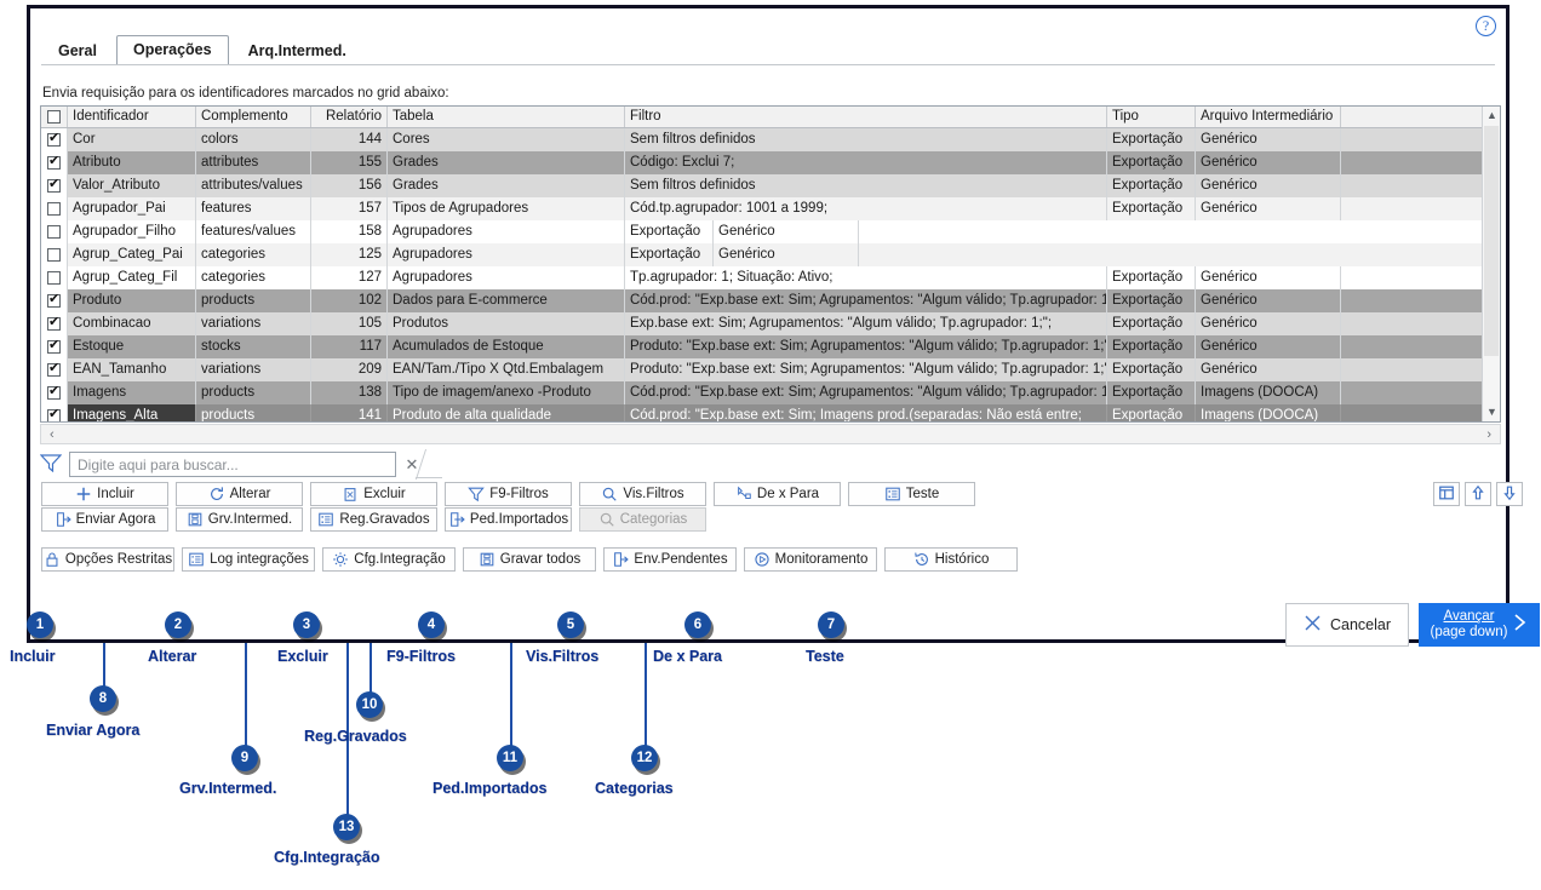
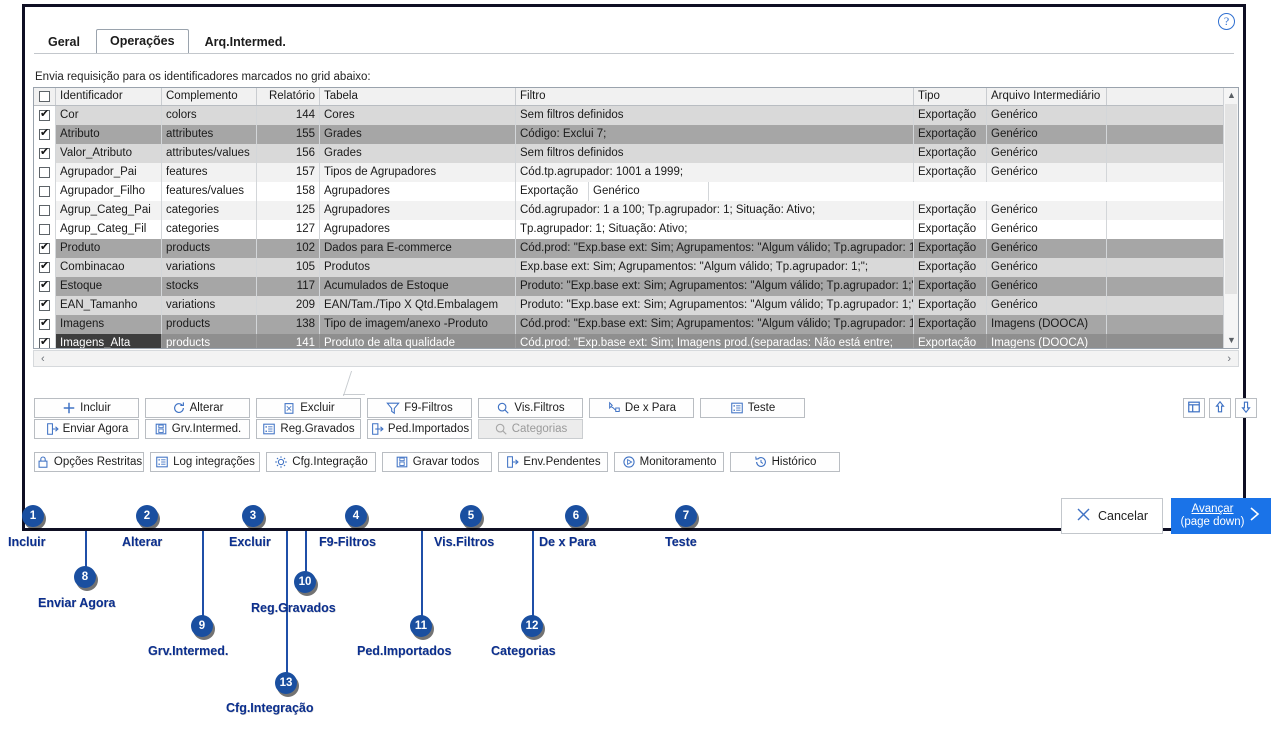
  ?
  Geral
  Operações
  Arq.Intermed.
  Envia requisição para os identificadores marcados no grid abaixo:
  Identificador
  Complemento
  Relatório
  Tabela
  Filtro
  Tipo
  Arquivo Intermediário
  Cor
  colors
  144
  Cores
  Sem filtros definidos
  Exportação
  Genérico
  Atributo
  attributes
  155
  Grades
  Código: Exclui 7;
  Exportação
  Genérico
  Valor_Atributo
  attributes/values
  156
  Grades
  Sem filtros definidos
  Exportação
  Genérico
  Agrupador_Pai
  features
  157
  Tipos de Agrupadores
  Cód.tp.agrupador: 1001 a 1999;
  Exportação
  Genérico
  Agrupador_Filho
  features/values
  158
  Agrupadores
  Exportação
  Genérico
  Agrup_Categ_Pai
  categories
  125
  Agrupadores
+ Cód.agrupador: 1 a 100; Tp.agrupador: 1; Situação: Ativo;
  Exportação
  Genérico
  Agrup_Categ_Fil
  categories
  127
  Agrupadores
  Tp.agrupador: 1; Situação: Ativo;
  Exportação
  Genérico
  Produto
  products
  102
  Dados para E-commerce
  Cód.prod: "Exp.base ext: Sim; Agrupamentos: "Algum válido; Tp.agrupador: 1
  Exportação
  Genérico
  Combinacao
  variations
  105
  Produtos
  Exp.base ext: Sim; Agrupamentos: "Algum válido; Tp.agrupador: 1;";
  Exportação
  Genérico
  Estoque
  stocks
  117
  Acumulados de Estoque
  Produto: "Exp.base ext: Sim; Agrupamentos: "Algum válido; Tp.agrupador: 1;"
  Exportação
  Genérico
  EAN_Tamanho
  variations
  209
  EAN/Tam./Tipo X Qtd.Embalagem
  Produto: "Exp.base ext: Sim; Agrupamentos: "Algum válido; Tp.agrupador: 1;"
  Exportação
  Genérico
  Imagens
  products
  138
  Tipo de imagem/anexo -Produto
  Cód.prod: "Exp.base ext: Sim; Agrupamentos: "Algum válido; Tp.agrupador: 1
  Exportação
  Imagens (DOOCA)
  Imagens_Alta
  products
  141
  Produto de alta qualidade
  Cód.prod: "Exp.base ext: Sim; Imagens prod.(separadas: Não está entre;
  Exportação
  Imagens (DOOCA)
  ▲
  ▼
  ‹
  ›
- Digite aqui para buscar...
- ✕
  Incluir
  Alterar
  Excluir
  F9-Filtros
  Vis.Filtros
  De x Para
  Teste
  Enviar Agora
  Grv.Intermed.
  Reg.Gravados
  Ped.Importados
  Categorias
  Opções Restritas
  Log integrações
  Cfg.Integração
  Gravar todos
  Env.Pendentes
  Monitoramento
  Histórico
  Cancelar
  Avançar
  (page down)
  1
  Incluir
  2
  Alterar
  3
  Excluir
  4
  F9-Filtros
  5
  Vis.Filtros
  6
  De x Para
  7
  Teste
  8
  Enviar Agora
  9
  Grv.Intermed.
  10
  Reg.Gravados
  11
  Ped.Importados
  12
  Categorias
  13
  Cfg.Integração
